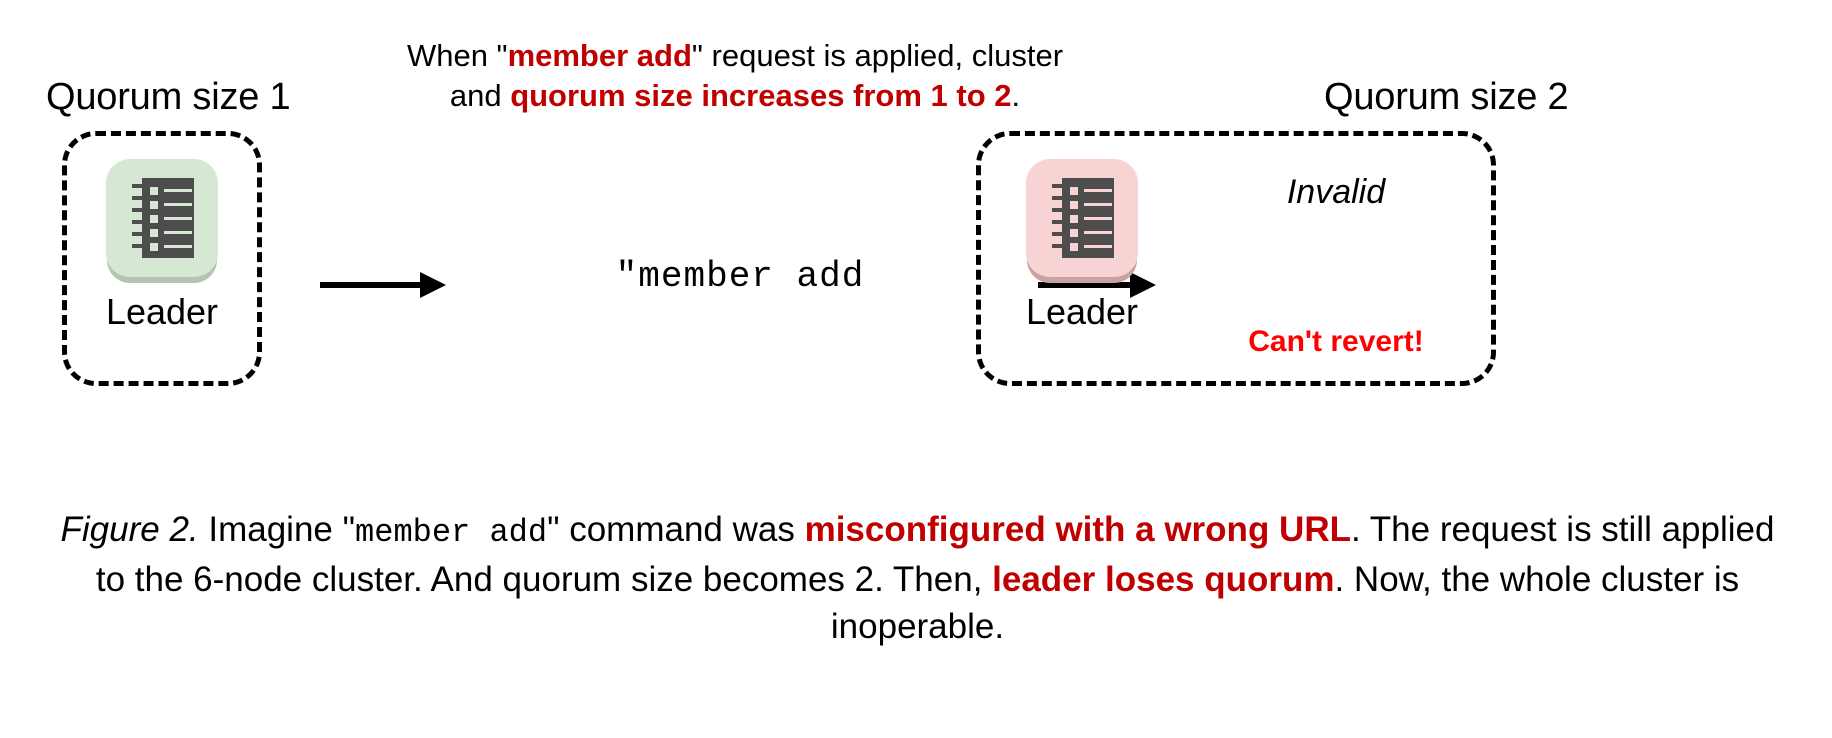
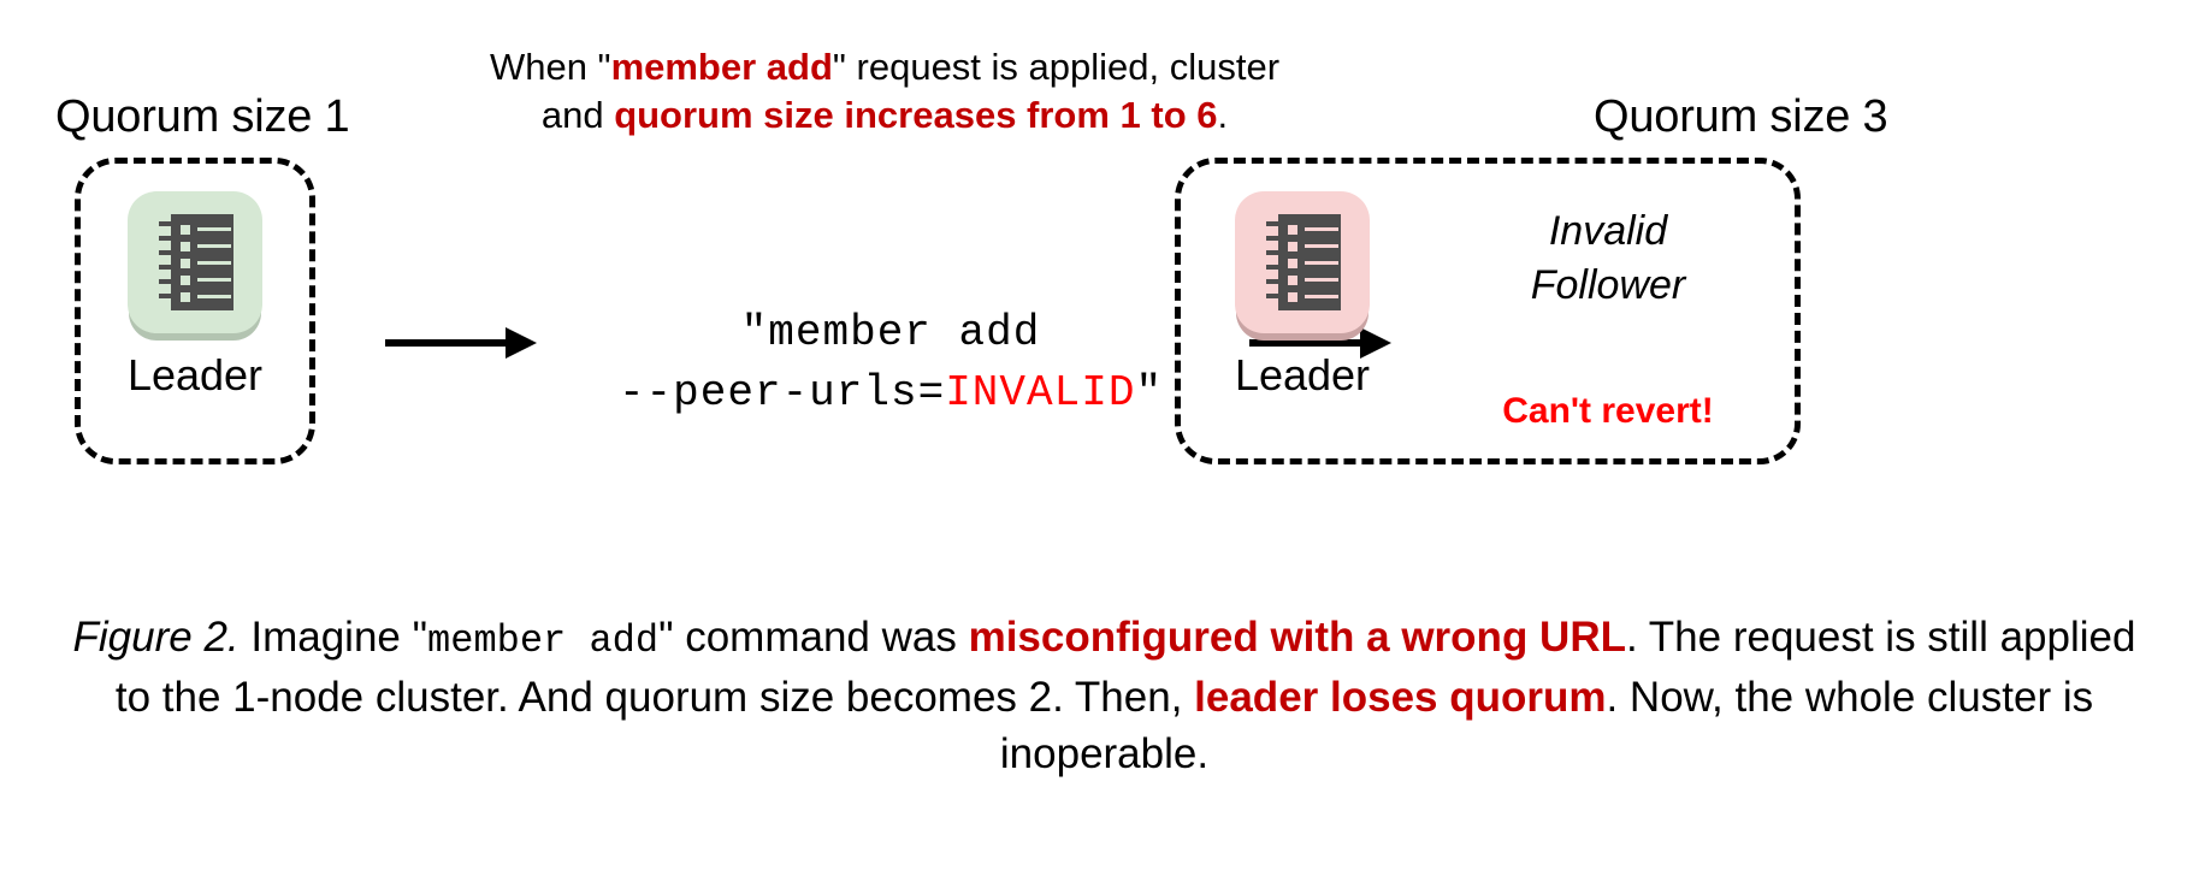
  Quorum size 1
  Leader
- When "member add" request is applied, cluster and quorum size increases from 1 to 2.
+ When "member add" request is applied, cluster and quorum size increases from 1 to 6.
  "member add
+ --peer-urls=INVALID"
- Quorum size 2
+ Quorum size 3
  Leader
  Invalid
+ Follower
  Can't revert!
- Figure 2. Imagine "member add" command was misconfigured with a wrong URL. The request is still applied to the 6-node cluster. And quorum size becomes 2. Then, leader loses quorum. Now, the whole cluster is inoperable.
+ Figure 2. Imagine "member add" command was misconfigured with a wrong URL. The request is still applied to the 1-node cluster. And quorum size becomes 2. Then, leader loses quorum. Now, the whole cluster is inoperable.
